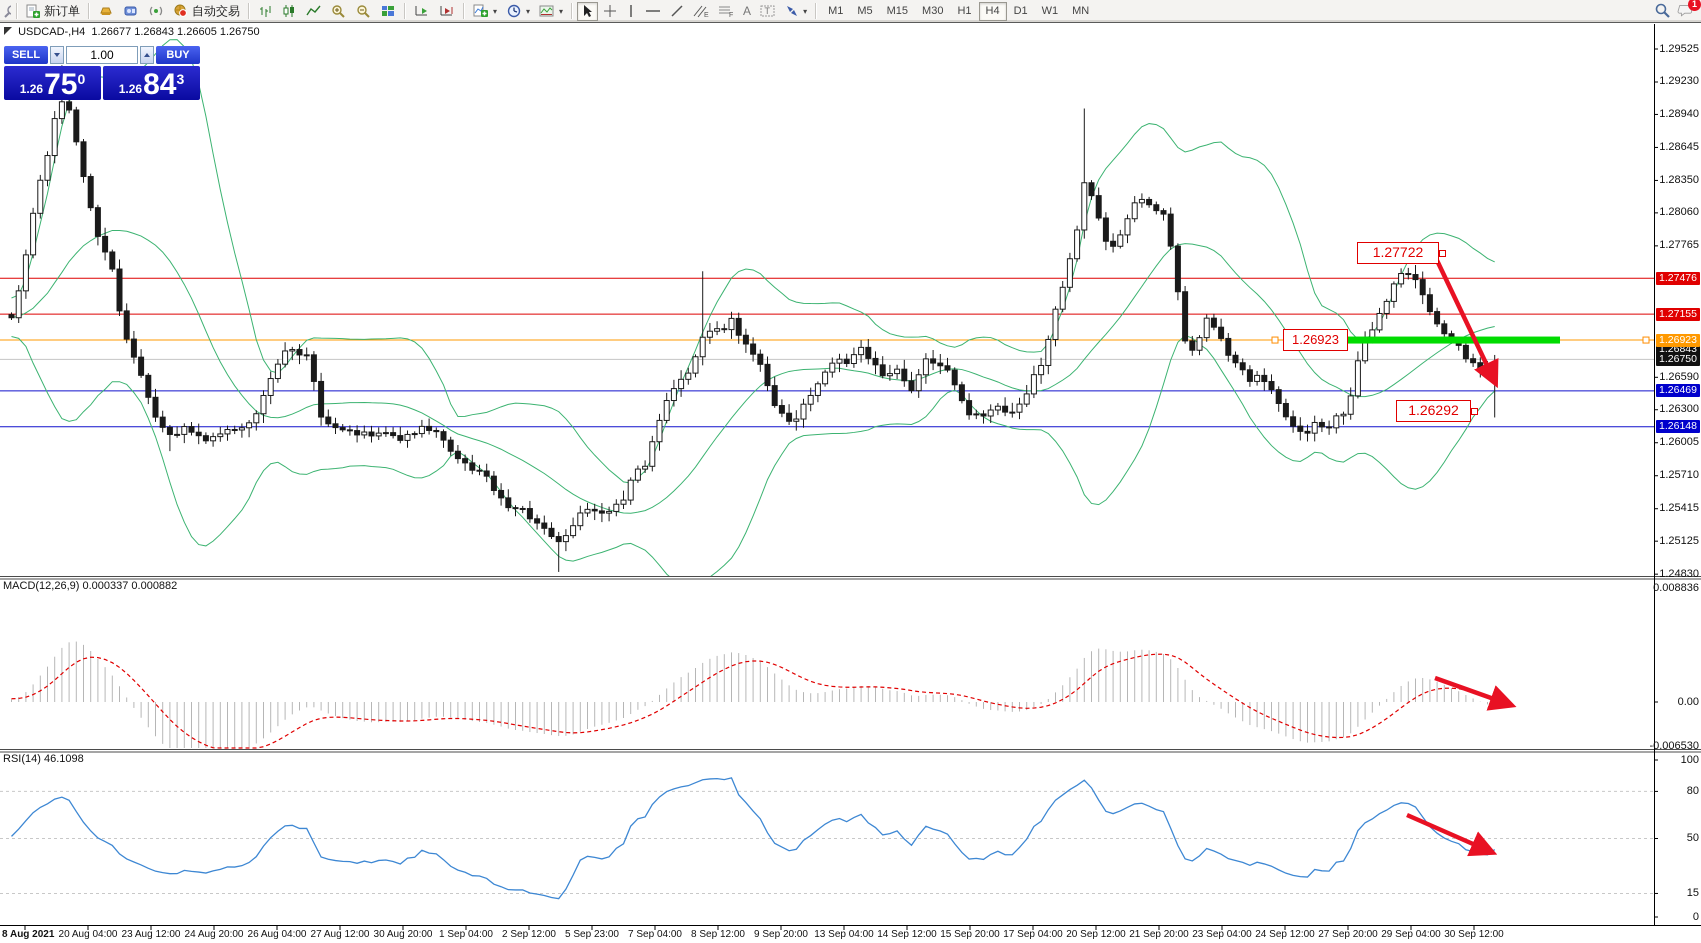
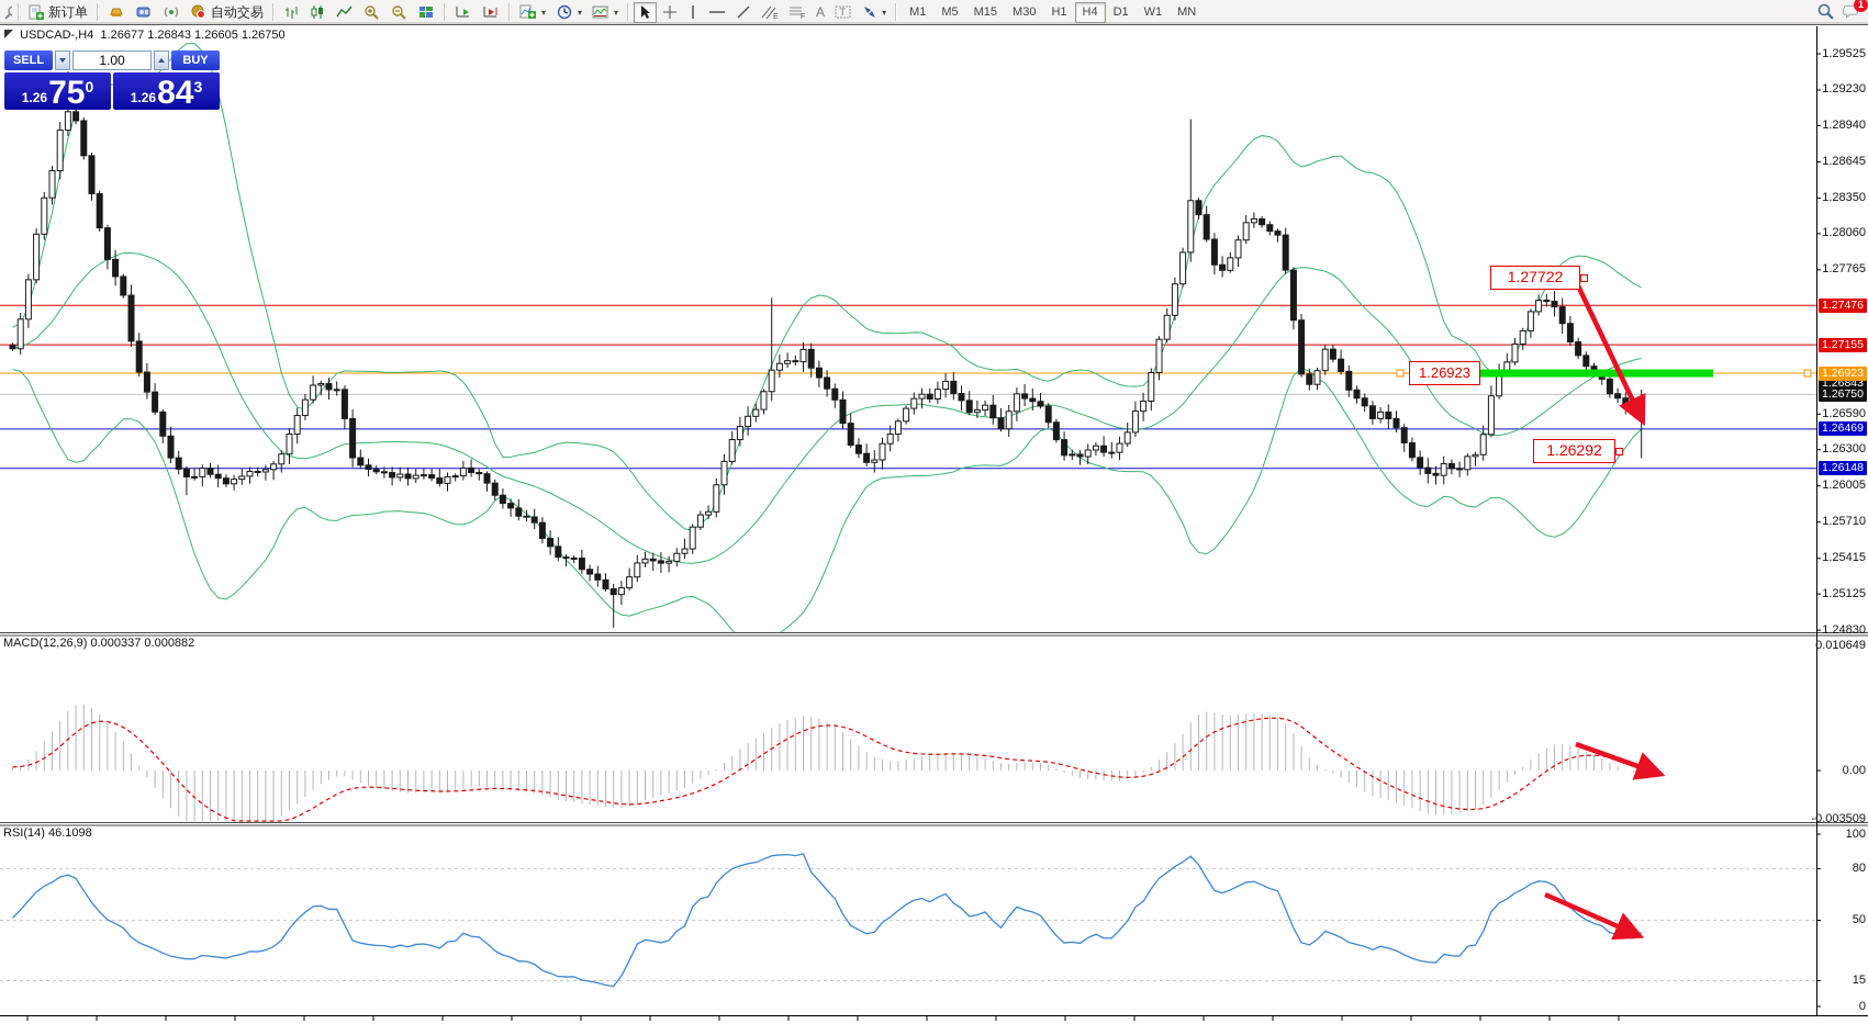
  新订单
  自动交易
  ▾
  ▾
  ▾
  A
  T
  ▾
  M1
  M5
  M15
  M30
  H1
  H4
  D1
  W1
  MN
  1
  USDCAD-,H4 1.26677 1.26843 1.26605 1.26750
  SELL
  1.00
  BUY
  1.26
  75
  0
  1.26
  84
  3
  MACD(12,26,9) 0.000337 0.000882
  RSI(14) 46.1098
  1.27722
  1.26923
  1.26292
  1.29525
  1.29230
  1.28940
  1.28645
  1.28350
  1.28060
  1.27765
  1.26590
  1.26300
  1.26005
  1.25710
  1.25415
  1.25125
  1.24830
  1.27476
  1.27155
  1.26923
  1.26843
  1.26750
  1.26469
  1.26148
- 0.008836
+ 0.010649
  0.00
- -0.006530
+ -0.003509
  100
  80
  50
  15
  0
- 8 Aug 2021
- 20 Aug 04:00
- 23 Aug 12:00
- 24 Aug 20:00
- 26 Aug 04:00
- 27 Aug 12:00
- 30 Aug 20:00
- 1 Sep 04:00
- 2 Sep 12:00
- 5 Sep 23:00
- 7 Sep 04:00
- 8 Sep 12:00
- 9 Sep 20:00
- 13 Sep 04:00
- 14 Sep 12:00
- 15 Sep 20:00
- 17 Sep 04:00
- 20 Sep 12:00
- 21 Sep 20:00
- 23 Sep 04:00
- 24 Sep 12:00
- 27 Sep 20:00
- 29 Sep 04:00
- 30 Sep 12:00
